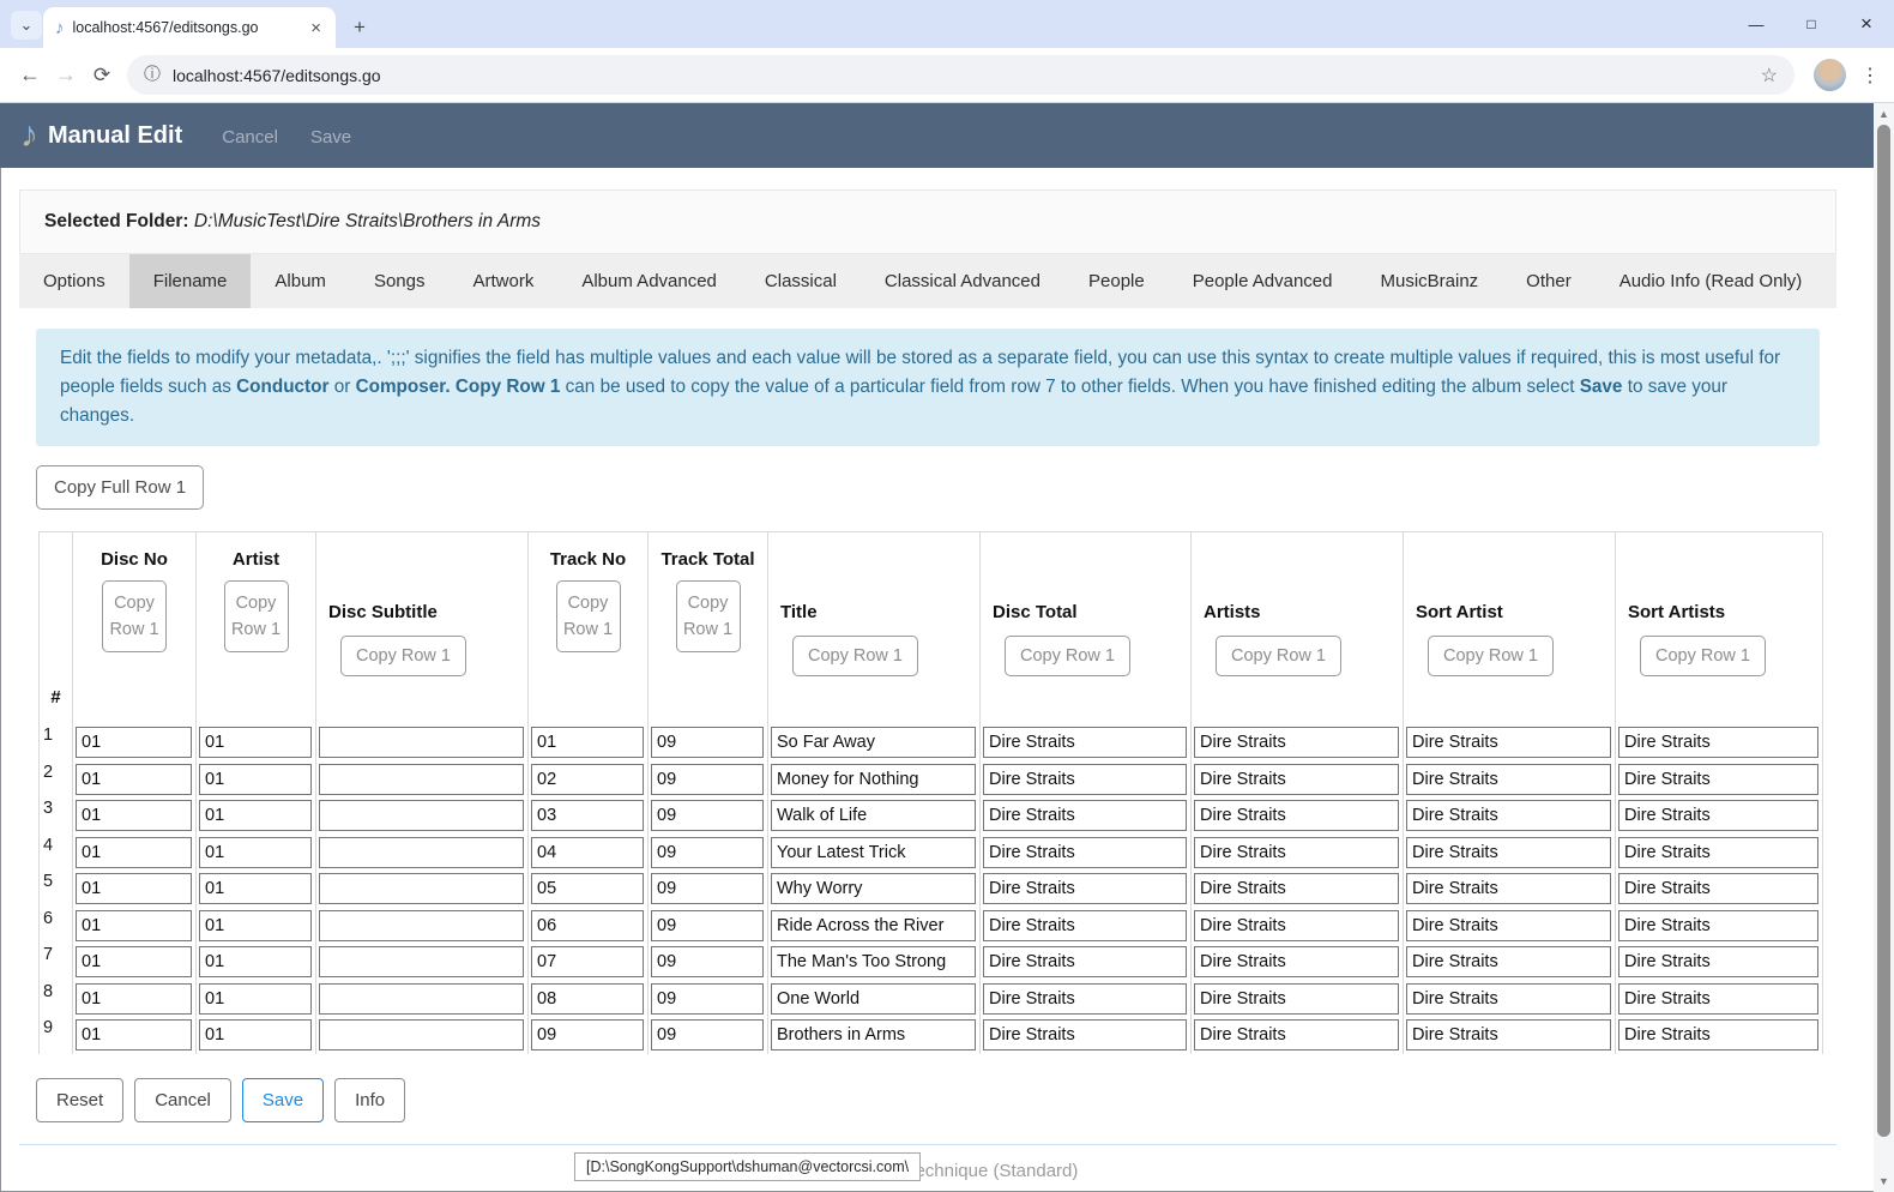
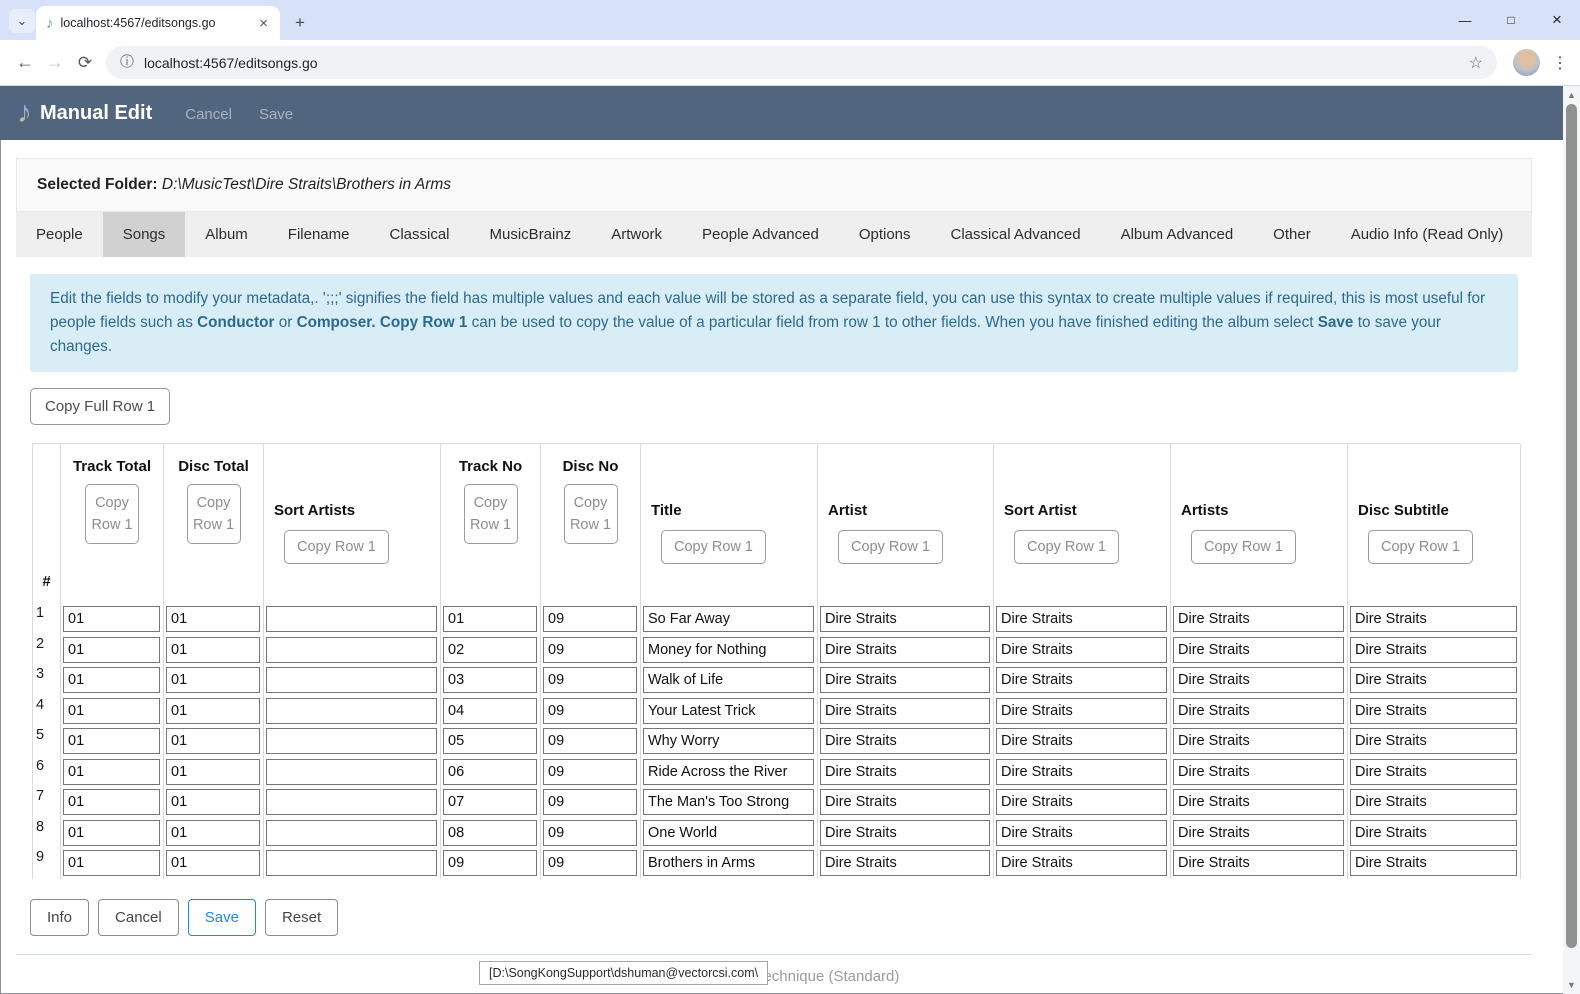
  ⌄
  ♪
  localhost:4567/editsongs.go
  ×
  +
  —
  □
  ×
  ←
  →
  ⟳
  ⓘ
  localhost:4567/editsongs.go
  ☆
  ⋮
  ♪
  Manual Edit
  Cancel
  Save
  Selected Folder: D:\MusicTest\Dire Straits\Brothers in Arms
- Options
+ People
- Filename
+ Songs
  Album
- Songs
+ Filename
- Artwork
+ Classical
- Album Advanced
+ MusicBrainz
- Classical
+ Artwork
- Classical Advanced
+ People Advanced
- People
+ Options
- People Advanced
+ Classical Advanced
- MusicBrainz
+ Album Advanced
  Other
  Audio Info (Read Only)
- Edit the fields to modify your metadata,. ';;;' signifies the field has multiple values and each value will be stored as a separate field, you can use this syntax to create multiple values if required, this is most useful for people fields such as Conductor or Composer. Copy Row 1 can be used to copy the value of a particular field from row 7 to other fields. When you have finished editing the album select Save to save your changes.
+ Edit the fields to modify your metadata,. ';;;' signifies the field has multiple values and each value will be stored as a separate field, you can use this syntax to create multiple values if required, this is most useful for people fields such as Conductor or Composer. Copy Row 1 can be used to copy the value of a particular field from row 1 to other fields. When you have finished editing the album select Save to save your changes.
  Copy Full Row 1
  #
- Disc No
+ Track Total
  Copy Row 1
- Artist
+ Disc Total
  Copy Row 1
- Disc Subtitle
+ Sort Artists
  Copy Row 1
  Track No
  Copy Row 1
- Track Total
+ Disc No
  Copy Row 1
  Title
  Copy Row 1
- Disc Total
+ Artist
  Copy Row 1
- Artists
+ Sort Artist
  Copy Row 1
- Sort Artist
+ Artists
  Copy Row 1
- Sort Artists
+ Disc Subtitle
  Copy Row 1
  1
  01
  01
  01
  09
  So Far Away
  Dire Straits
  Dire Straits
  Dire Straits
  Dire Straits
  2
  01
  01
  02
  09
  Money for Nothing
  Dire Straits
  Dire Straits
  Dire Straits
  Dire Straits
  3
  01
  01
  03
  09
  Walk of Life
  Dire Straits
  Dire Straits
  Dire Straits
  Dire Straits
  4
  01
  01
  04
  09
  Your Latest Trick
  Dire Straits
  Dire Straits
  Dire Straits
  Dire Straits
  5
  01
  01
  05
  09
  Why Worry
  Dire Straits
  Dire Straits
  Dire Straits
  Dire Straits
  6
  01
  01
  06
  09
  Ride Across the River
  Dire Straits
  Dire Straits
  Dire Straits
  Dire Straits
  7
  01
  01
  07
  09
  The Man's Too Strong
  Dire Straits
  Dire Straits
  Dire Straits
  Dire Straits
  8
  01
  01
  08
  09
  One World
  Dire Straits
  Dire Straits
  Dire Straits
  Dire Straits
  9
  01
  01
  09
  09
  Brothers in Arms
  Dire Straits
  Dire Straits
  Dire Straits
  Dire Straits
- Reset
+ Info
  Cancel
  Save
- Info
+ Reset
  [D:\SongKongSupport\dshuman@vectorcsi.com\
  ▲
  ▼
